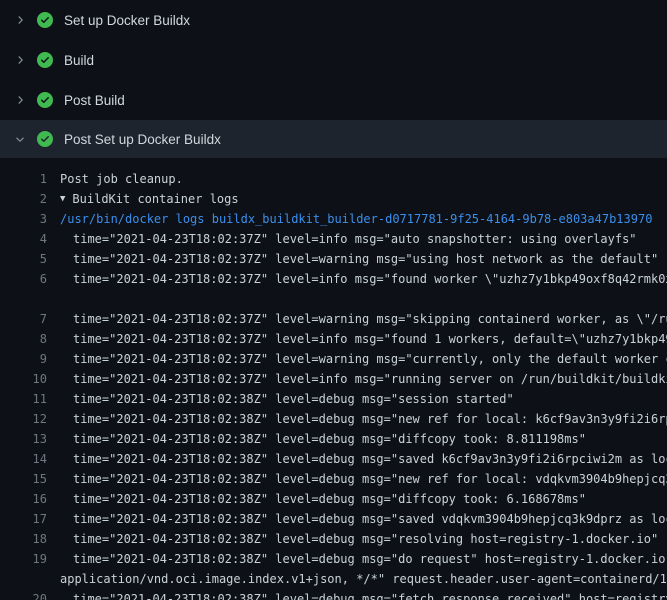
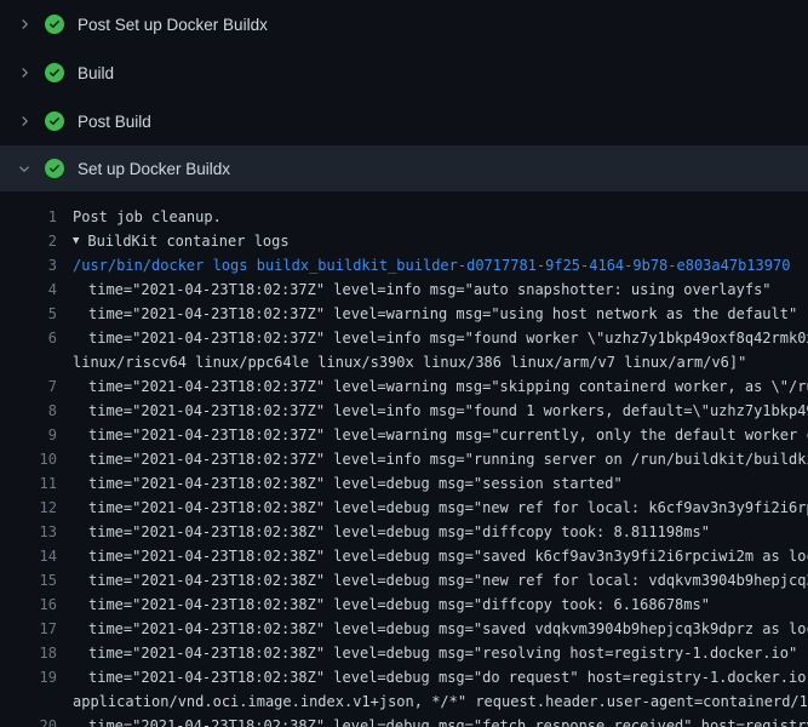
- Set up Docker Buildx
+ Post Set up Docker Buildx
  Build
  Post Build
- Post Set up Docker Buildx
+ Set up Docker Buildx
  1
  Post job cleanup.
  2
  ▼
  BuildKit container logs
  3
  /usr/bin/docker logs buildx_buildkit_builder-d0717781-9f25-4164-9b78-e803a47b13970
  4
  time="2021-04-23T18:02:37Z" level=info msg="auto snapshotter: using overlayfs"
  5
  time="2021-04-23T18:02:37Z" level=warning msg="using host network as the default"
  6
  time="2021-04-23T18:02:37Z" level=info msg="found worker \"uzhz7y1bkp49oxf8q42rmk0
+ linux/riscv64 linux/ppc64le linux/s390x linux/386 linux/arm/v7 linux/arm/v6]"
  7
  time="2021-04-23T18:02:37Z" level=warning msg="skipping containerd worker, as \"/r
  8
  time="2021-04-23T18:02:37Z" level=info msg="found 1 workers, default=\"uzhz7y1bkp4
  9
  time="2021-04-23T18:02:37Z" level=warning msg="currently, only the default worker
  10
  time="2021-04-23T18:02:37Z" level=info msg="running server on /run/buildkit/buildk
  11
  time="2021-04-23T18:02:38Z" level=debug msg="session started"
  12
  time="2021-04-23T18:02:38Z" level=debug msg="new ref for local: k6cf9av3n3y9fi2i6r
  13
  time="2021-04-23T18:02:38Z" level=debug msg="diffcopy took: 8.811198ms"
  14
  time="2021-04-23T18:02:38Z" level=debug msg="saved k6cf9av3n3y9fi2i6rpciwi2m as lo
  15
  time="2021-04-23T18:02:38Z" level=debug msg="new ref for local: vdqkvm3904b9hepjcq
  16
  time="2021-04-23T18:02:38Z" level=debug msg="diffcopy took: 6.168678ms"
  17
  time="2021-04-23T18:02:38Z" level=debug msg="saved vdqkvm3904b9hepjcq3k9dprz as lo
  18
  time="2021-04-23T18:02:38Z" level=debug msg="resolving host=registry-1.docker.io"
  19
  time="2021-04-23T18:02:38Z" level=debug msg="do request" host=registry-1.docker.io
  application/vnd.oci.image.index.v1+json, */*" request.header.user-agent=containerd/1
  20
  time="2021-04-23T18:02:38Z" level=debug msg="fetch response received" host=registr
